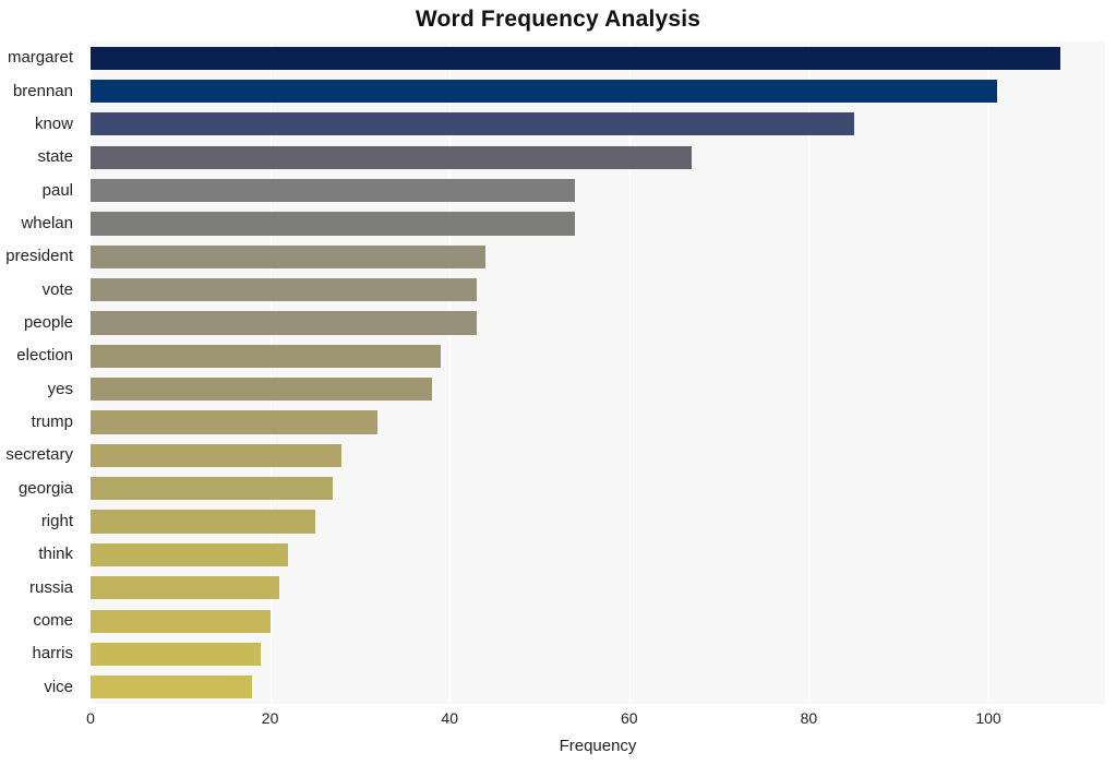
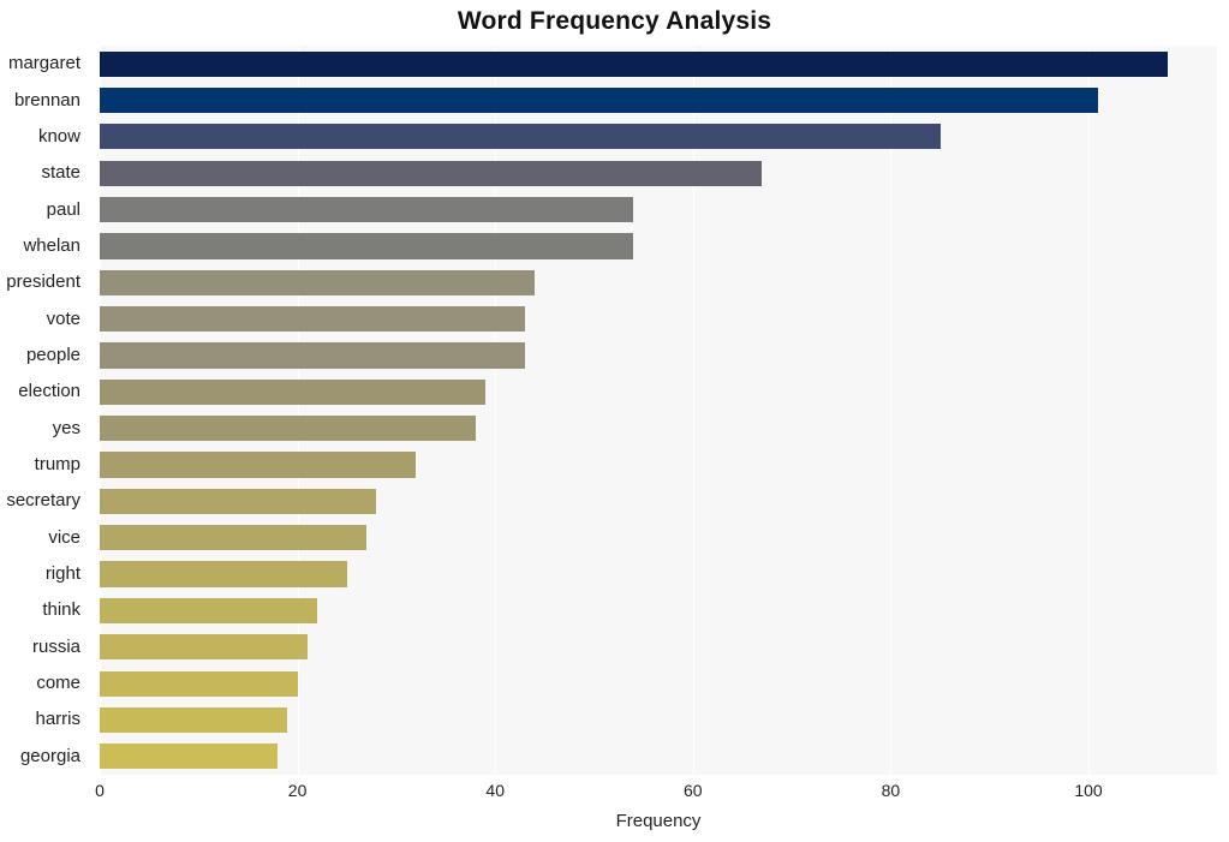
  Word Frequency Analysis
  margaret
  brennan
  know
  state
  paul
  whelan
  president
  vote
  people
  election
  yes
  trump
  secretary
- georgia
+ vice
  right
  think
  russia
  come
  harris
- vice
+ georgia
  0
  20
  40
  60
  80
  100
  Frequency
